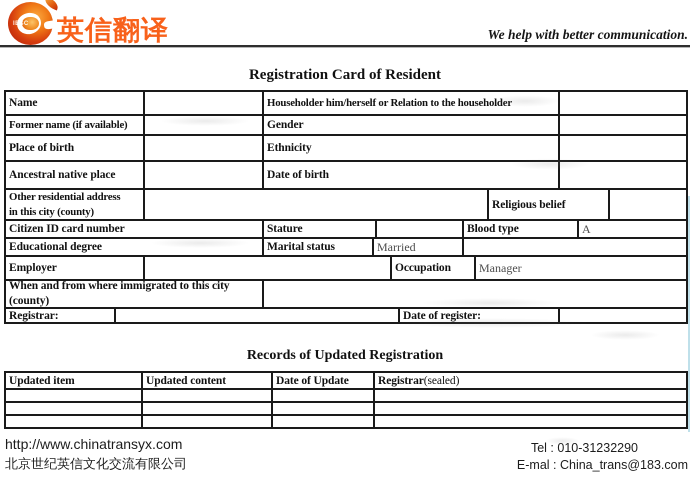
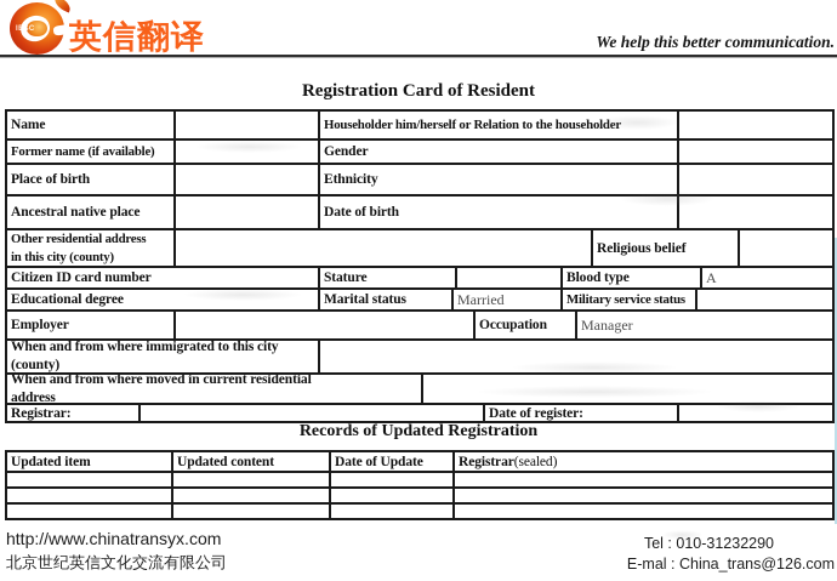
  英信翻译
- We help with better communication.
+ We help this better communication.
  Registration Card of Resident
  Name
  Householder him/herself or Relation to the househ
  Former name (if available)
  Gender
  Place of birth
  Ethnicity
  Ancestral native place
  Date of birth
  Other residential address
  in this city (county)
  Religious belief
  Citizen ID card number
  Stature
  Blood type
  A
  Educational degree
  Marital status
  Married
+ Military service status
  Employer
  Occupation
  Manager
  When and from where immigrated to this city
  (county)
+ When and from where moved in current residential
+ address
  Registrar:
  Date of register:
  Records of Updated Registration
  Updated item
  Updated content
  Date of Update
  Registrar
  (sealed)
  http://www.chinatransyx.com
  北京世纪英信文化交流有限公司
  Tel : 010-31232290
- E-mal : China_trans@183.com
+ E-mal : China_trans@126.com
